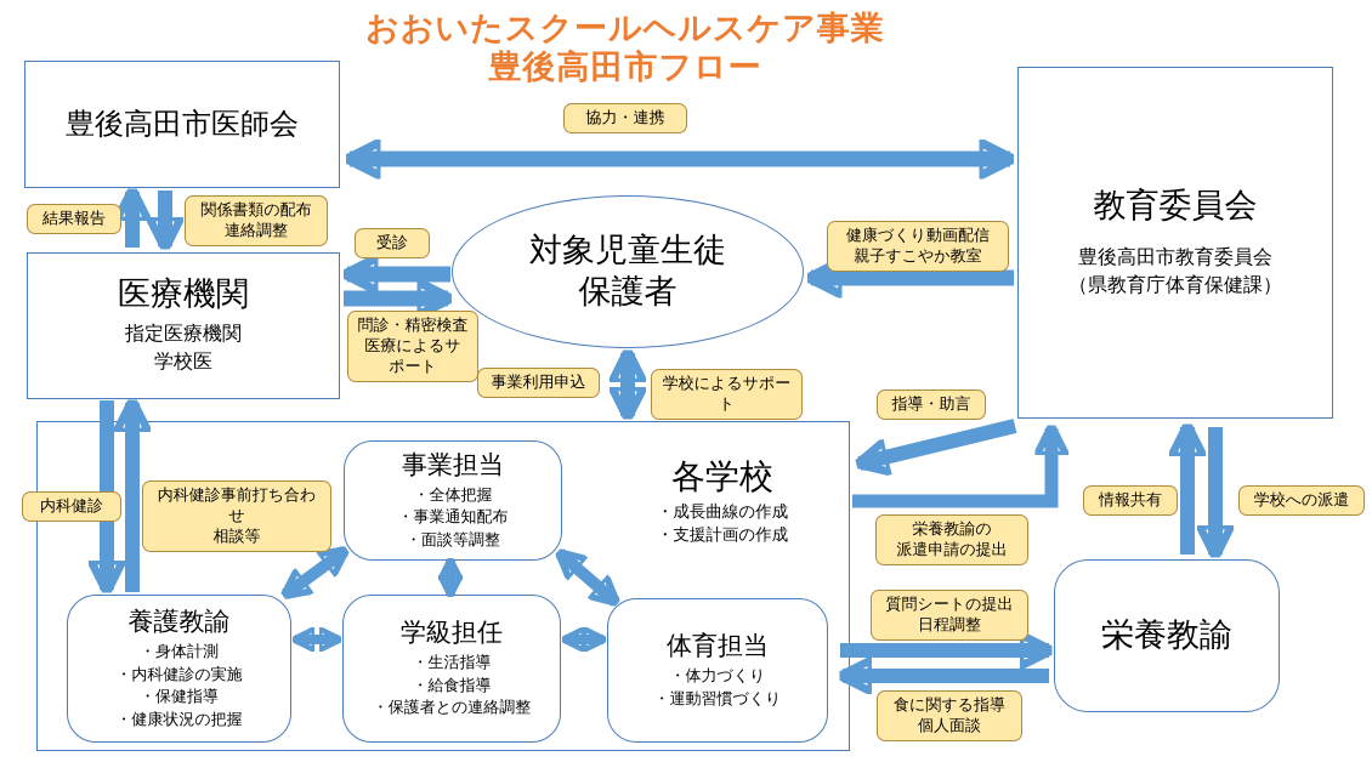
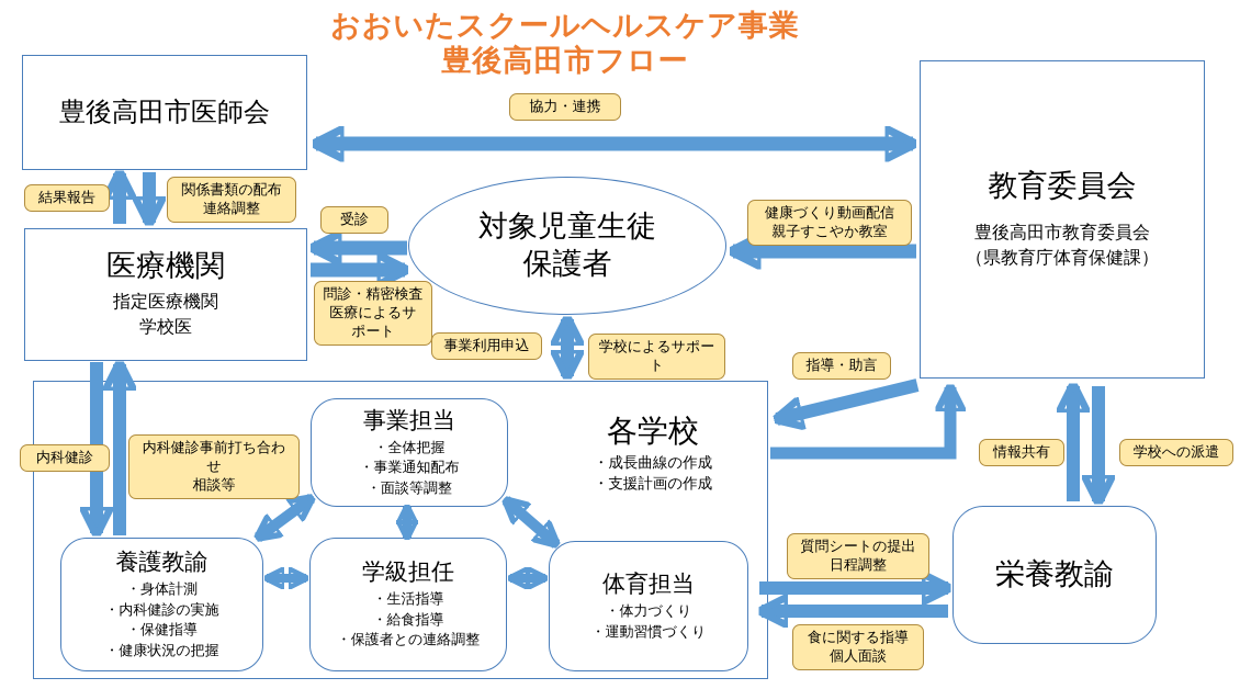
  おおいたスクールヘルスケア事業
  豊後高田市フロー
  豊後高田市医師会
  医療機関
  指定医療機関
  学校医
  教育委員会
  豊後高田市教育委員会
  （県教育庁体育保健課）
  対象児童生徒
  保護者
  各学校
  ・成長曲線の作成
  ・支援計画の作成
  事業担当
  ・全体把握
  ・事業通知配布
  ・面談等調整
  養護教諭
  ・身体計測
  ・内科健診の実施
  ・保健指導
  ・健康状況の把握
  学級担任
  ・生活指導
  ・給食指導
  ・保護者との連絡調整
  体育担当
  ・体力づくり
  ・運動習慣づくり
  栄養教諭
  協力・連携
  結果報告
  関係書類の配布
  連絡調整
  受診
  問診・精密検査
  医療によるサポート
  健康づくり動画配信
  親子すこやか教室
  事業利用申込
  学校によるサポート
  指導・助言
  内科健診
  内科健診事前打ち合わせ
  相談等
- 栄養教諭の
- 派遣申請の提出
  情報共有
  学校への派遣
  質問シートの提出
  日程調整
  食に関する指導
  個人面談
